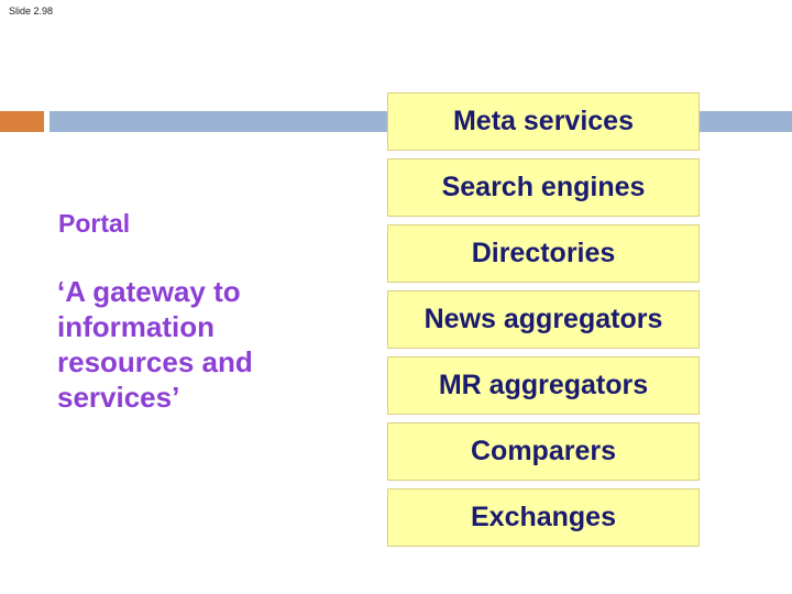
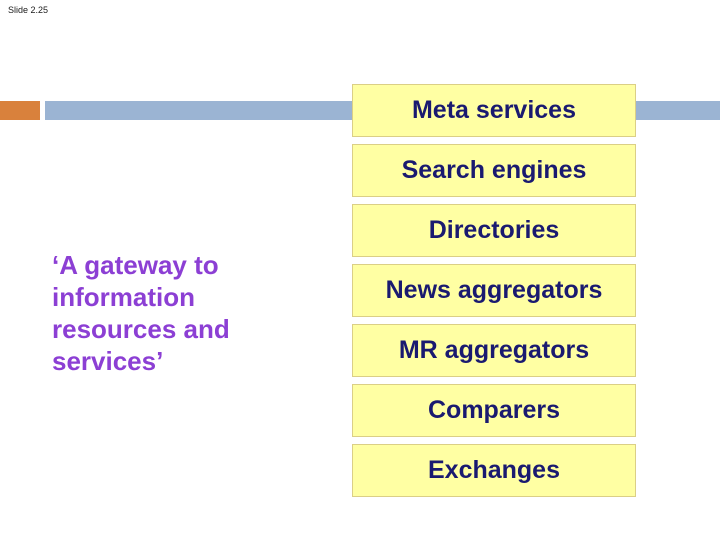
- Slide 2.98
+ Slide 2.25
- Portal
  ‘A gateway to information resources and services’
  Meta services
  Search engines
  Directories
  News aggregators
  MR aggregators
  Comparers
  Exchanges
